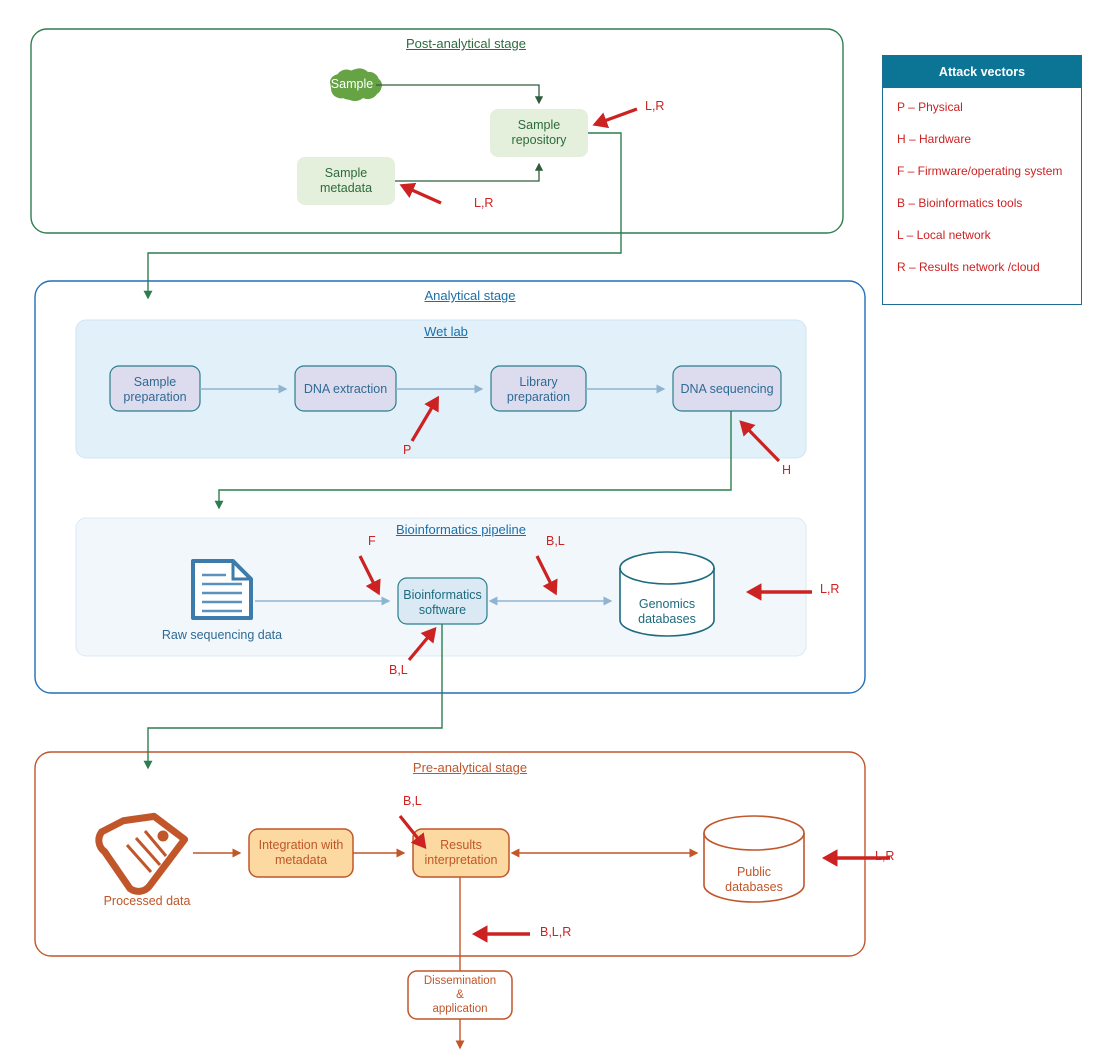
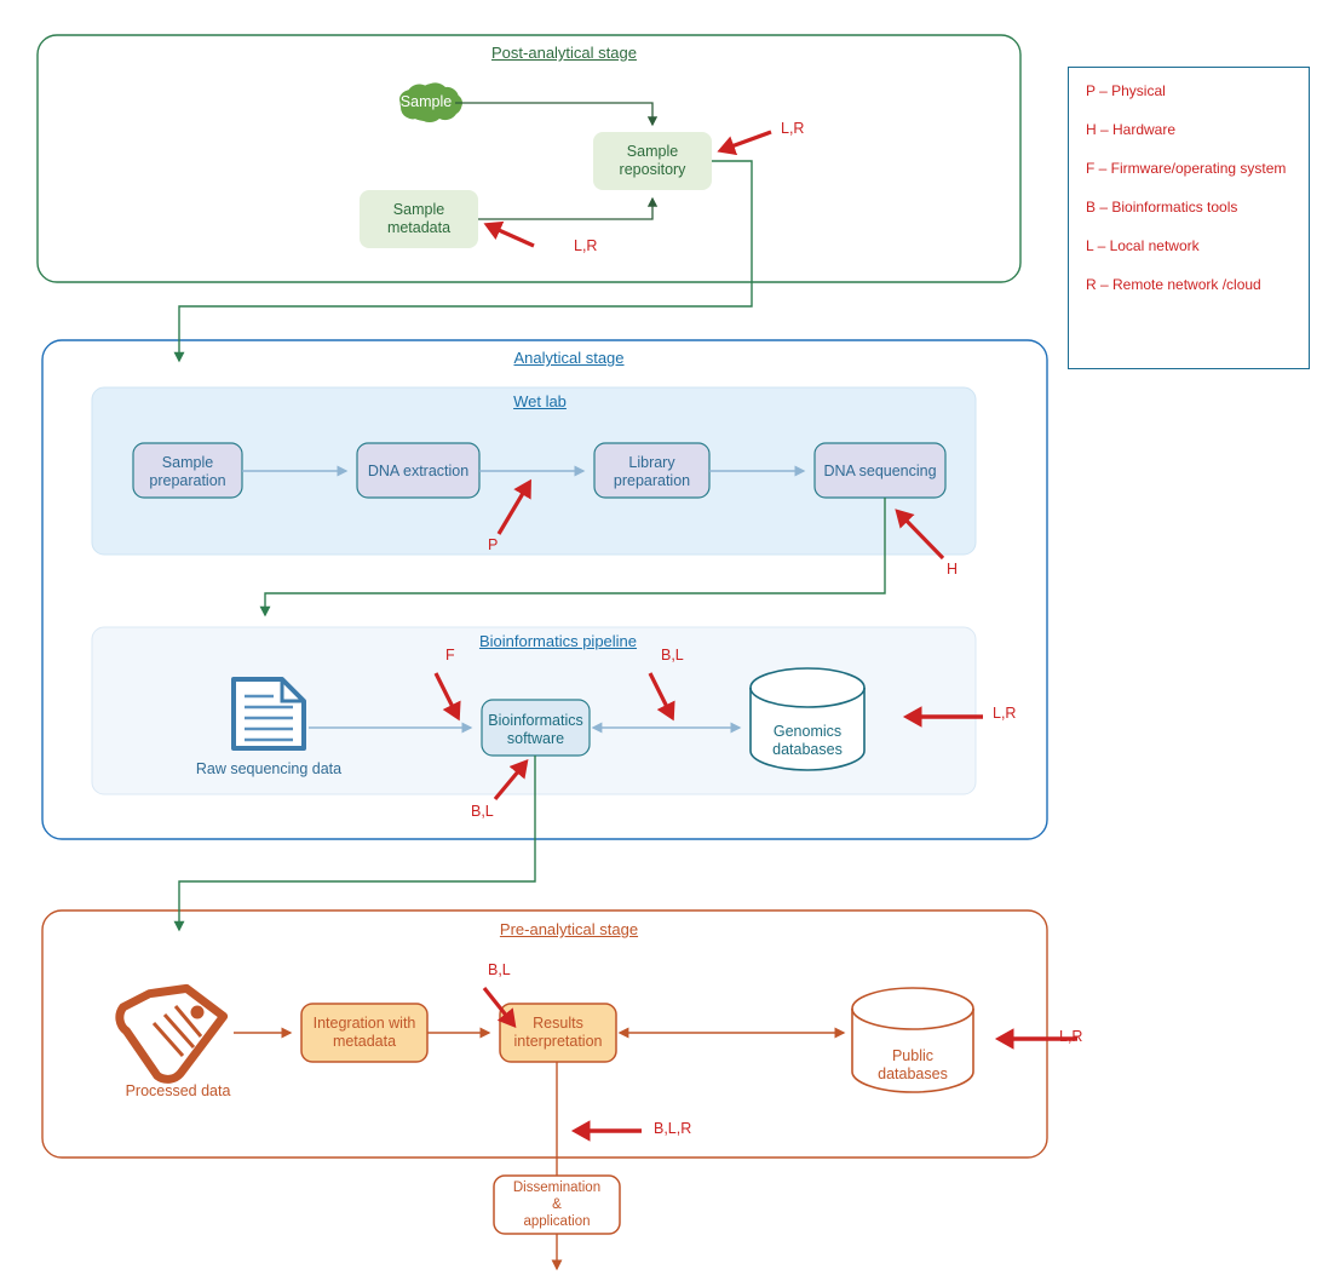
  Post-analytical stage
  Analytical stage
  Pre-analytical stage
  Wet lab
  Bioinformatics pipeline
  Sample
  Sample
  repository
  Sample
  metadata
  Sample
  preparation
  DNA extraction
  Library
  preparation
  DNA sequencing
  Raw sequencing data
  Bioinformatics
  software
  Genomics
  databases
  Processed data
  Integration with
  metadata
  Results
  interpretation
  Public
  databases
  Dissemination
  &
  application
  L,R
  L,R
  P
  H
  F
  B,L
  L,R
  B,L
  B,L
  L,R
  B,L,R
- Attack vectors
  P – Physical
  H – Hardware
  F – Firmware/operating system
  B – Bioinformatics tools
  L – Local network
- R – Results network /cloud
+ R – Remote network /cloud
